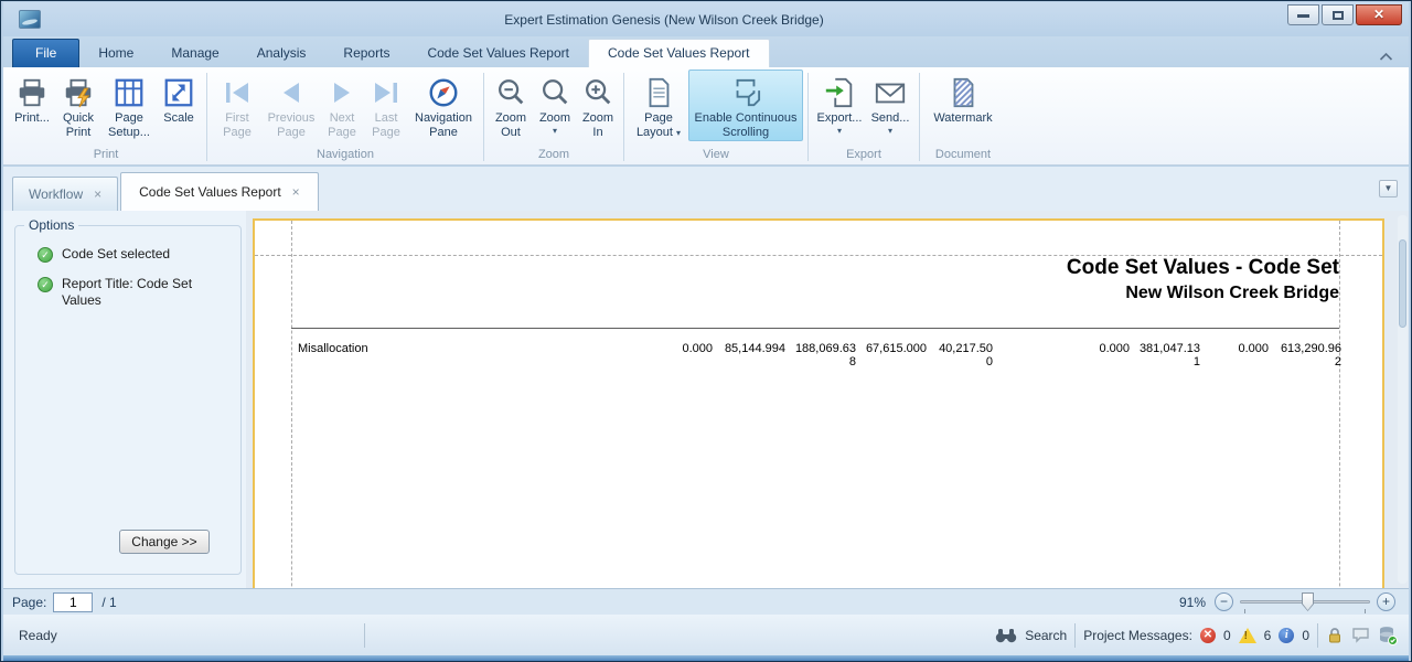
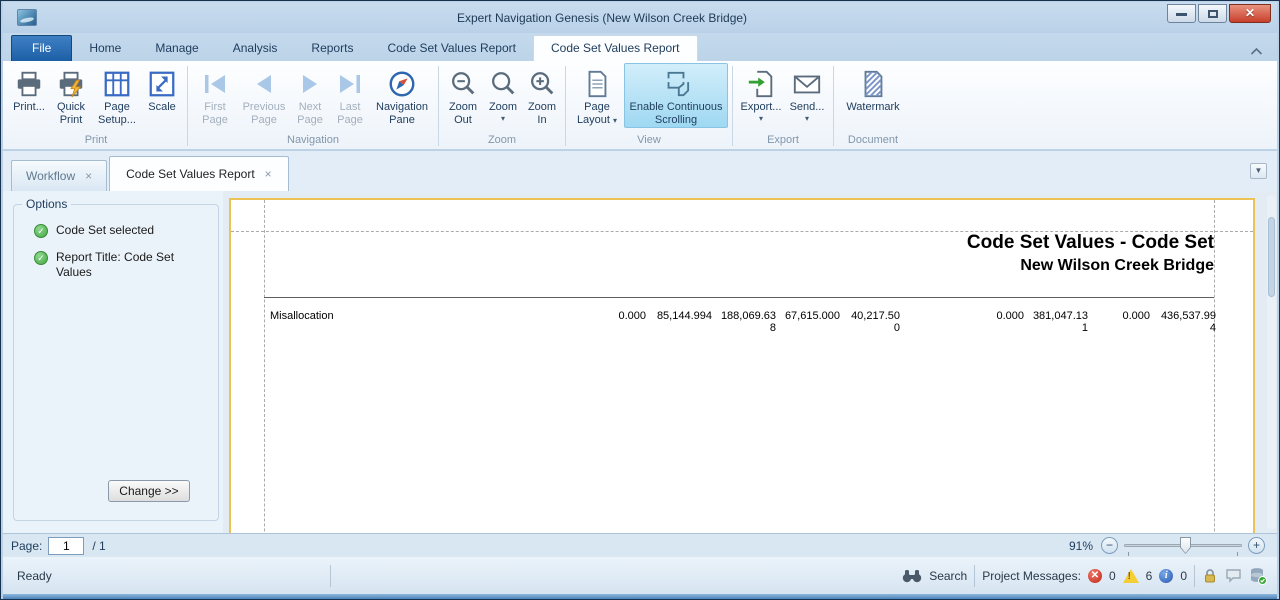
- Expert Estimation Genesis (New Wilson Creek Bridge)
+ Expert Navigation Genesis (New Wilson Creek Bridge)
  ✕
  File
  Home
  Manage
  Analysis
  Reports
  Code Set Values Report
  Code Set Values Report
  Print...
  Quick Print
  Page Setup...
  Scale
  Print
  First Page
  Previous Page
  Next Page
  Last Page
  Navigation Pane
  Navigation
  Zoom Out
  Zoom
  ▾
  Zoom In
  Zoom
  Page Layout ▾
  Enable Continuous Scrolling
  View
  Export...
  ▾
  Send...
  ▾
  Export
  Watermark
  Document
  Workflow
  ×
  Code Set Values Report
  ×
  ▼
  Options
  ✓
  Code Set selected
  ✓
  Report Title: Code Set Values
  Change >>
  Code Set Values - Code Set
  New Wilson Creek Bridge
- Misallocation			0.000	85,144.994	188,069.638	67,615.000	40,217.500		0.000	381,047.131	0.000	613,290.962
+ Misallocation			0.000	85,144.994	188,069.638	67,615.000	40,217.500		0.000	381,047.131	0.000	436,537.994
  Page:
  1
  / 1
  91%
  −
  +
  Ready
  Search
  Project Messages:
  ✕
  0
  6
  i
  0
